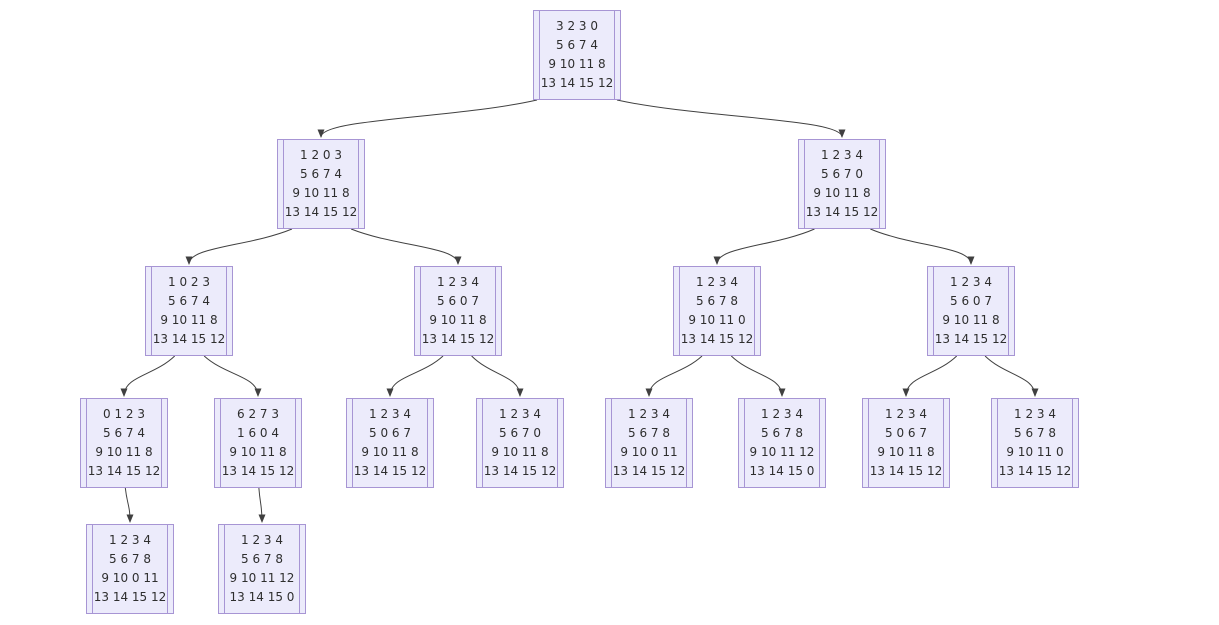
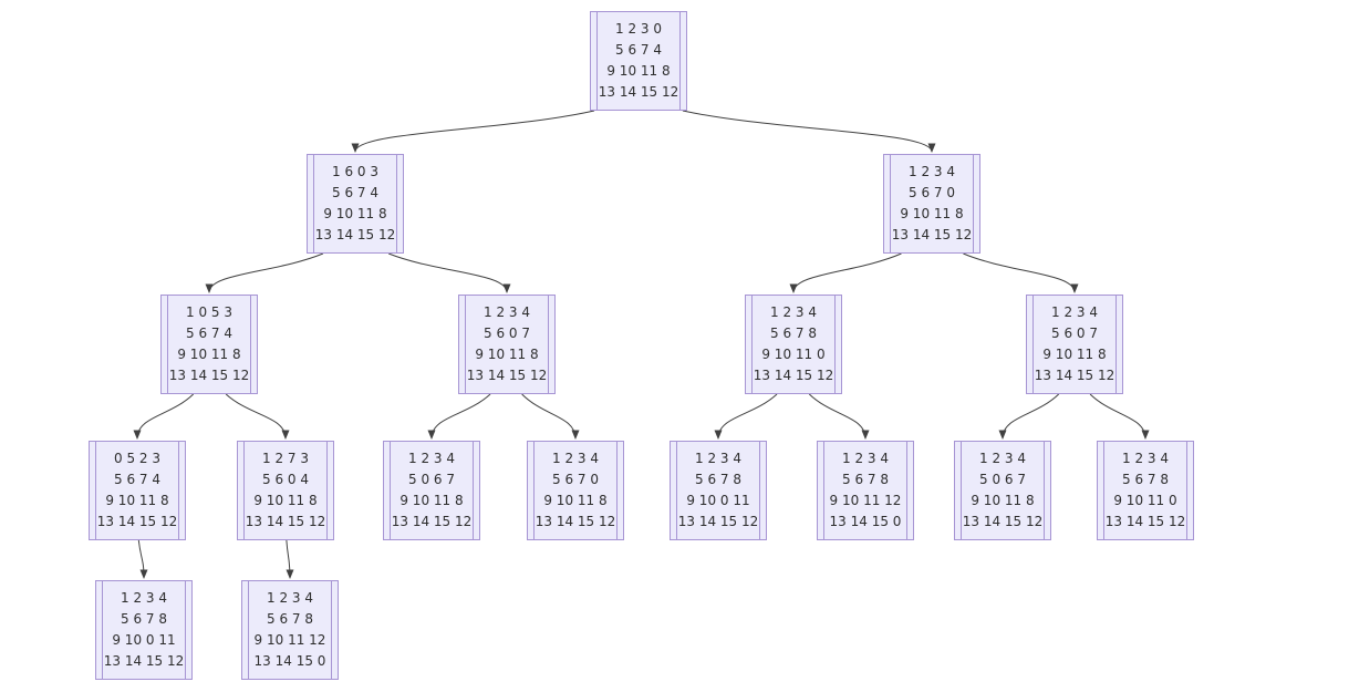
- 3 2 3 0
+ 1 2 3 0
  5 6 7 4
  9 10 11 8
  13 14 15 12
- 1 2 0 3
+ 1 6 0 3
  5 6 7 4
  9 10 11 8
  13 14 15 12
  1 2 3 4
  5 6 7 0
  9 10 11 8
  13 14 15 12
- 1 0 2 3
+ 1 0 5 3
  5 6 7 4
  9 10 11 8
  13 14 15 12
  1 2 3 4
  5 6 0 7
  9 10 11 8
  13 14 15 12
  1 2 3 4
  5 6 7 8
  9 10 11 0
  13 14 15 12
  1 2 3 4
  5 6 0 7
  9 10 11 8
  13 14 15 12
- 0 1 2 3
+ 0 5 2 3
  5 6 7 4
  9 10 11 8
  13 14 15 12
- 6 2 7 3
+ 1 2 7 3
- 1 6 0 4
+ 5 6 0 4
  9 10 11 8
  13 14 15 12
  1 2 3 4
  5 0 6 7
  9 10 11 8
  13 14 15 12
  1 2 3 4
  5 6 7 0
  9 10 11 8
  13 14 15 12
  1 2 3 4
  5 6 7 8
  9 10 0 11
  13 14 15 12
  1 2 3 4
  5 6 7 8
  9 10 11 12
  13 14 15 0
  1 2 3 4
  5 0 6 7
  9 10 11 8
  13 14 15 12
  1 2 3 4
  5 6 7 8
  9 10 11 0
  13 14 15 12
  1 2 3 4
  5 6 7 8
  9 10 0 11
  13 14 15 12
  1 2 3 4
  5 6 7 8
  9 10 11 12
  13 14 15 0
